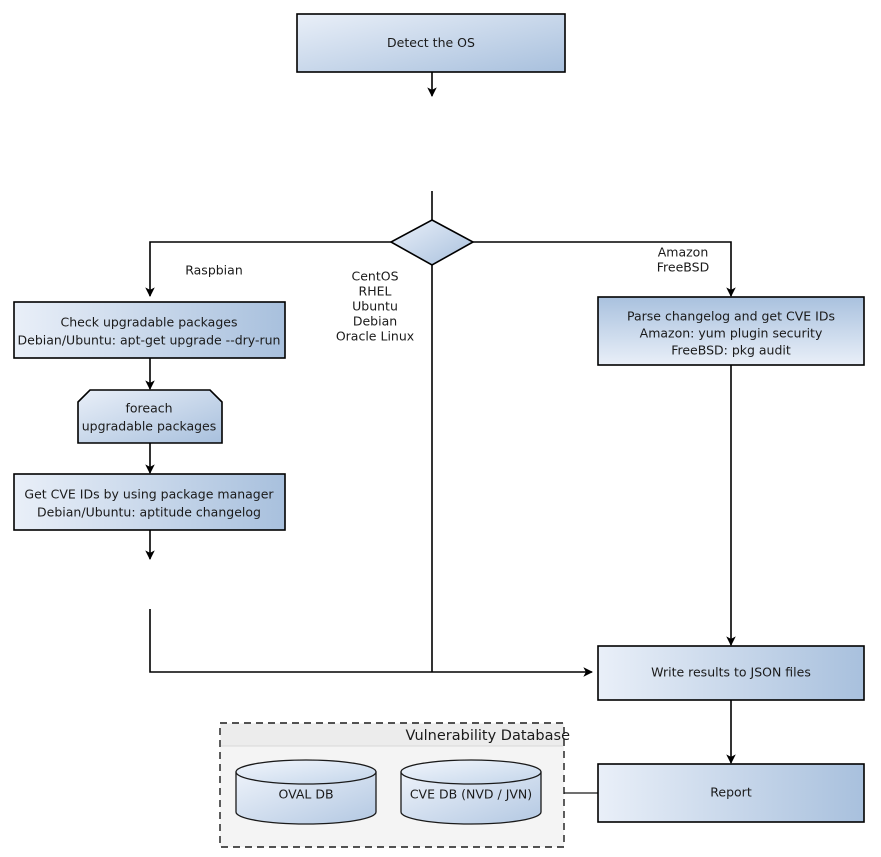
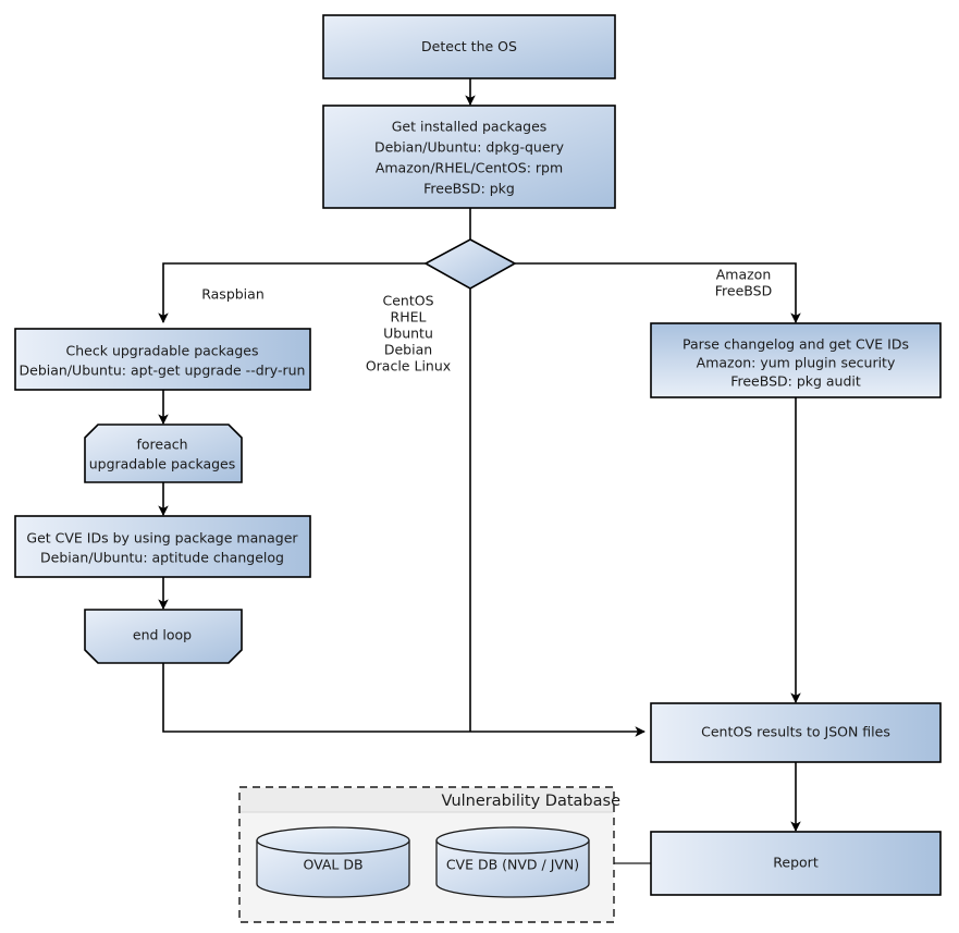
  Detect the OS
+ Get installed packages
+ Debian/Ubuntu: dpkg-query
+ Amazon/RHEL/CentOS: rpm
+ FreeBSD: pkg
  Raspbian
  CentOS
  RHEL
  Ubuntu
  Debian
  Oracle Linux
  Amazon
  FreeBSD
  Check upgradable packages
  Debian/Ubuntu: apt-get upgrade --dry-run
  foreach
  upgradable packages
  Get CVE IDs by using package manager
  Debian/Ubuntu: aptitude changelog
+ end loop
  Parse changelog and get CVE IDs
  Amazon: yum plugin security
  FreeBSD: pkg audit
- Write results to JSON files
+ CentOS results to JSON files
  Report
  Vulnerability Database
  OVAL DB
  CVE DB (NVD / JVN)
